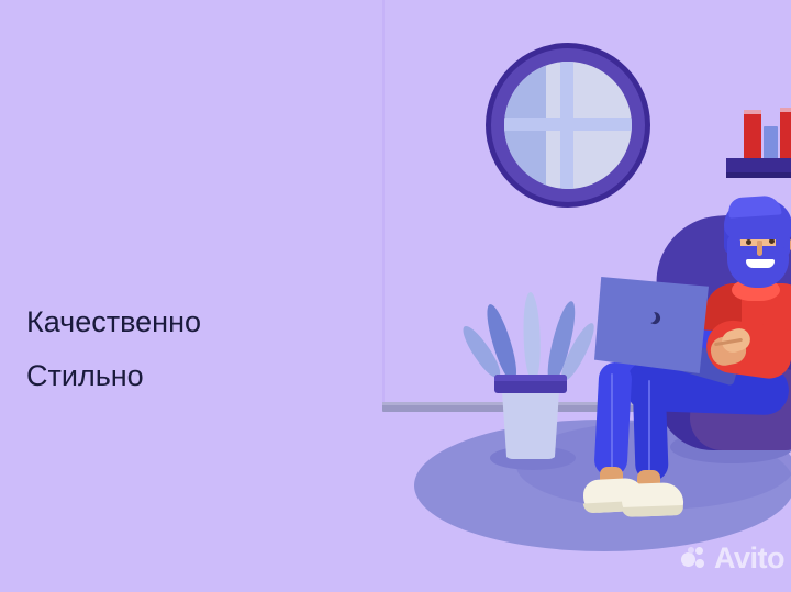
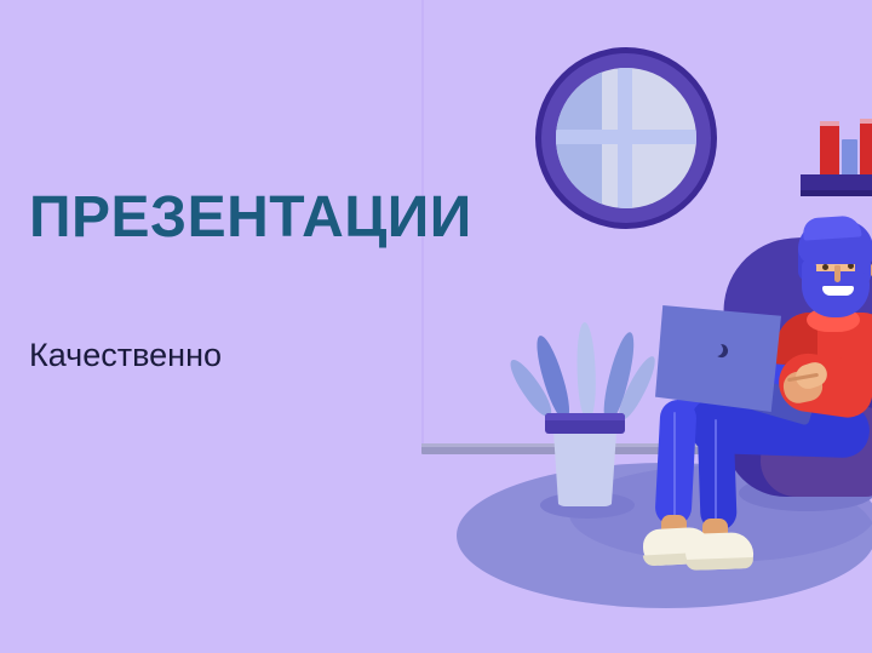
+ ПРЕЗЕНТАЦИИ
  Качественно
- Стильно
- Avito
